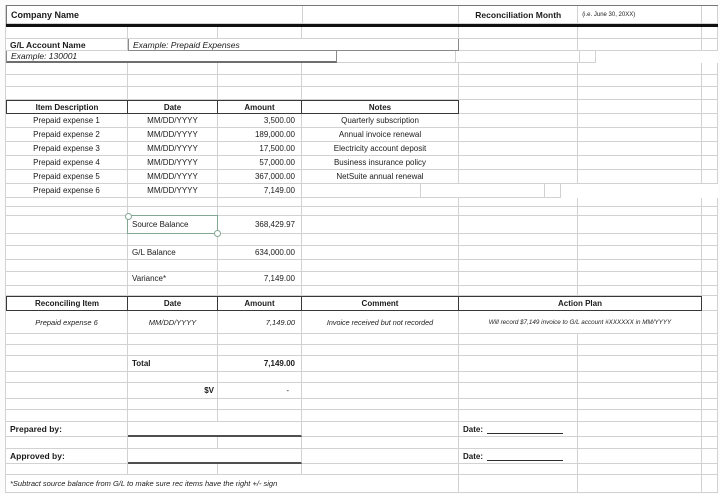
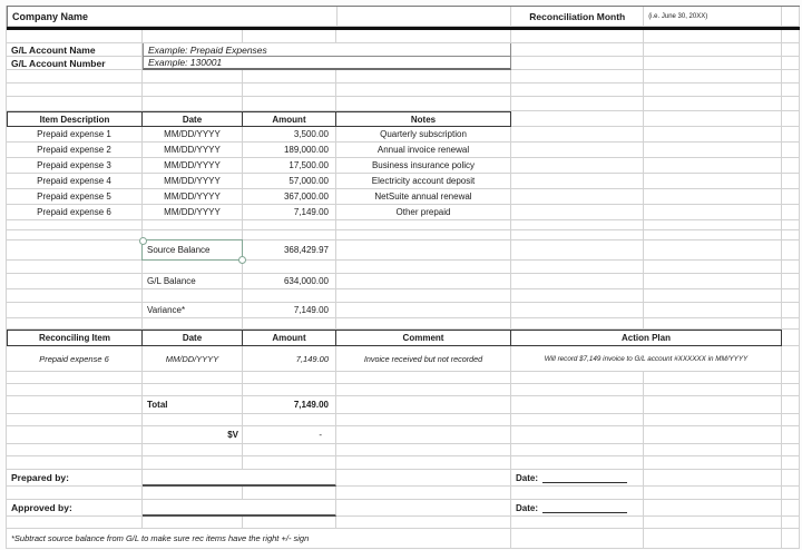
  Company Name
  Reconciliation Month
  G/L Account Name
  Example: Prepaid Expenses
+ G/L Account Number
  Example: 130001
  Item Description
  Date
  Amount
  Notes
  Prepaid expense 1
  MM/DD/YYYY
  3,500.00
  Quarterly subscription
  Prepaid expense 2
  MM/DD/YYYY
  189,000.00
  Annual invoice renewal
  Prepaid expense 3
  MM/DD/YYYY
  17,500.00
- Electricity account deposit
+ Business insurance policy
  Prepaid expense 4
  MM/DD/YYYY
  57,000.00
- Business insurance policy
+ Electricity account deposit
  Prepaid expense 5
  MM/DD/YYYY
  367,000.00
  NetSuite annual renewal
  Prepaid expense 6
  MM/DD/YYYY
  7,149.00
+ Other prepaid
  Source Balance
  368,429.97
  G/L Balance
  634,000.00
  Variance*
  7,149.00
  Reconciling Item
  Date
  Amount
  Comment
  Action Plan
  Prepaid expense 6
  MM/DD/YYYY
  7,149.00
  Invoice received but not recorded
  Total
  7,149.00
  $V
  -
  Prepared by:
  Date:
  Approved by:
  Date:
  *Subtract source balance from G/L to make sure rec items have the right +/- sign
